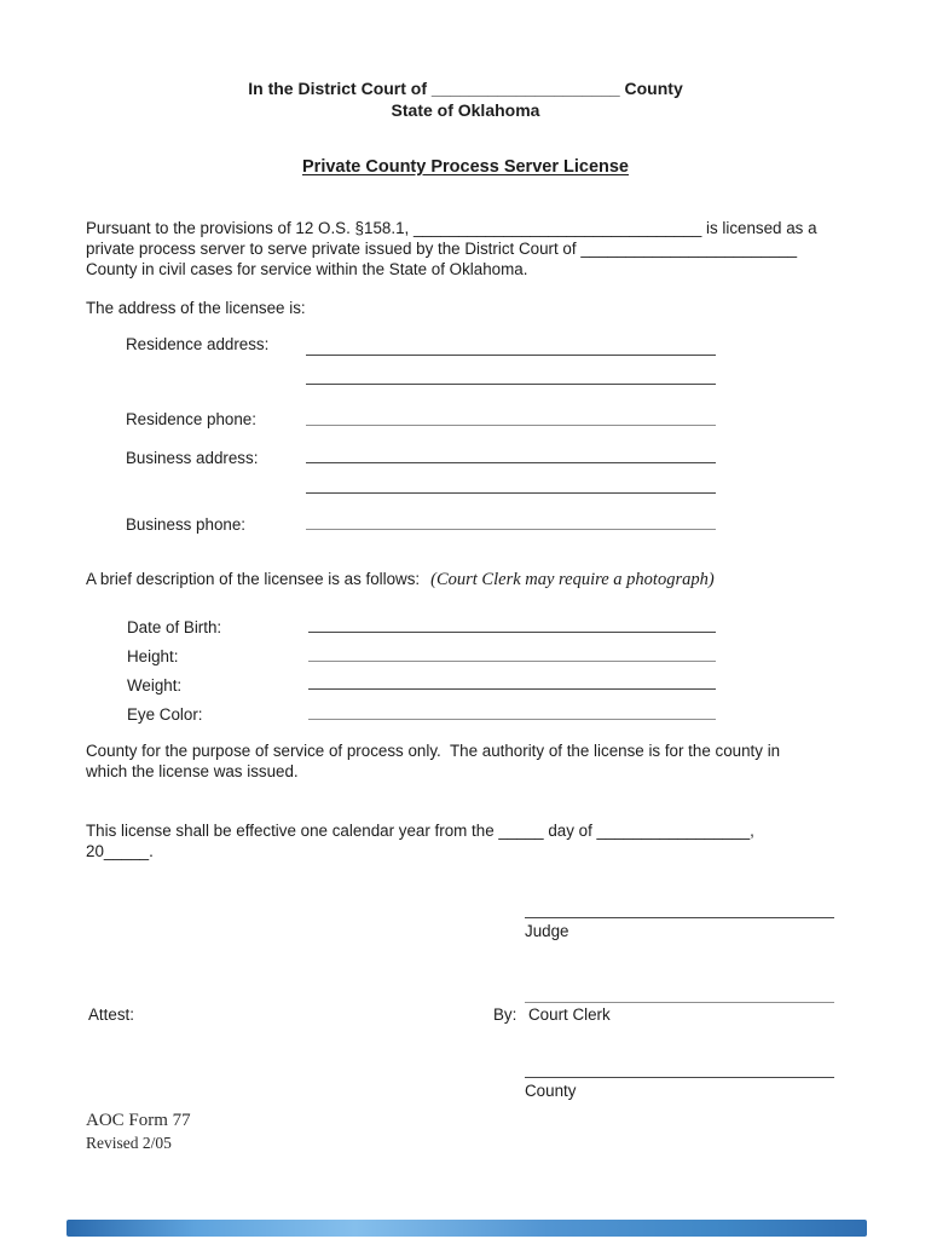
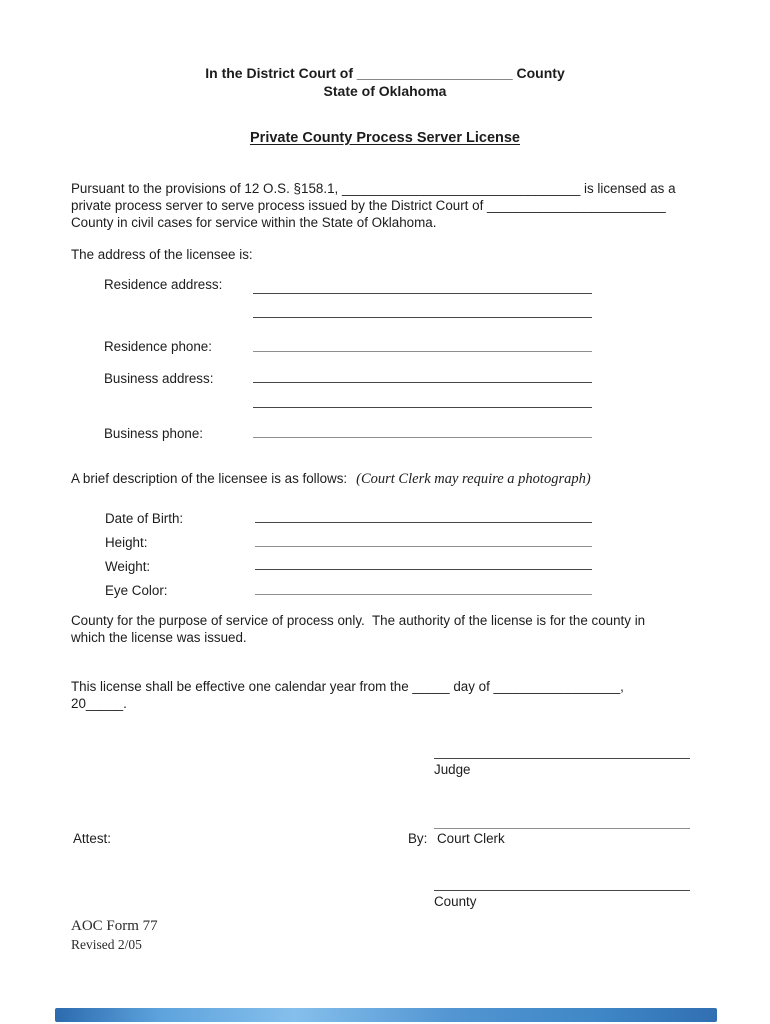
  In the District Court of ____________________ County
  State of Oklahoma
  Private County Process Server License
  Pursuant to the provisions of 12 O.S. §158.1, ________________________________ is licensed as a
- private process server to serve private issued by the District Court of ________________________
+ private process server to serve process issued by the District Court of ________________________
  County in civil cases for service within the State of Oklahoma.
  The address of the licensee is:
  Residence address:
  Residence phone:
  Business address:
  Business phone:
  A brief description of the licensee is as follows: (Court Clerk may require a photograph)
  Date of Birth:
  Height:
  Weight:
  Eye Color:
  County for the purpose of service of process only. The authority of the license is for the county in
  which the license was issued.
  This license shall be effective one calendar year from the _____ day of _________________,
  20_____.
  Judge
  Attest:
  By:
  Court Clerk
  County
  AOC Form 77
  Revised 2/05
